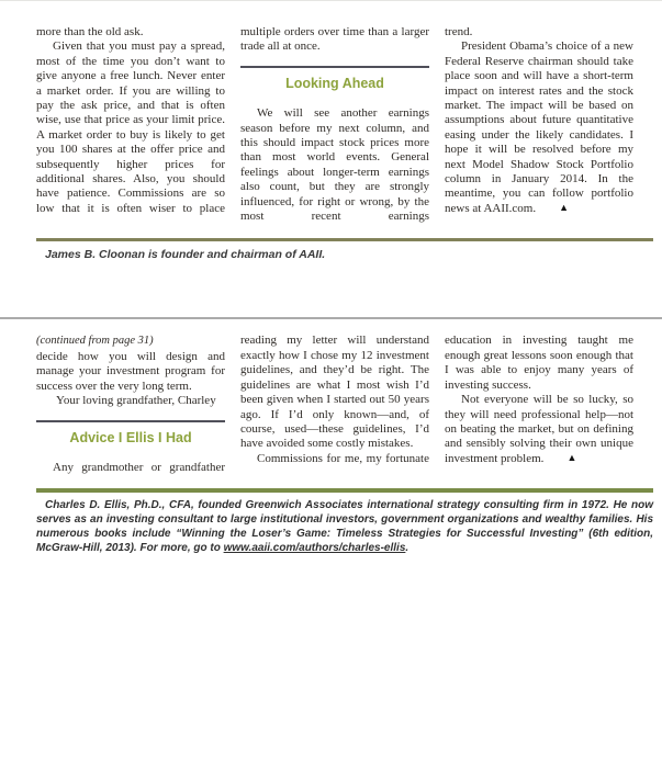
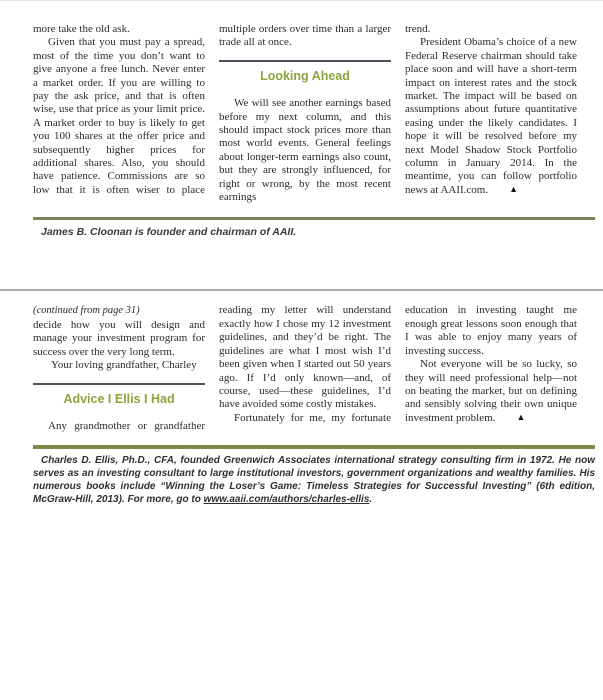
- more than the old ask.
+ more take the old ask.
  Given that you must pay a spread, most of the time you don’t want to give anyone a free lunch. Never enter a market order. If you are willing to pay the ask price, and that is often wise, use that price as your limit price. A market order to buy is likely to get you 100 shares at the offer price and subsequently higher prices for additional shares. Also, you should have patience. Commissions are so low that it is often wiser to place
  multiple orders over time than a larger trade all at once.
  Looking Ahead
- We will see another earnings season before my next column, and this should impact stock prices more than most world events. General feelings about longer-term earnings also count, but they are strongly influenced, for right or wrong, by the most recent earnings
+ We will see another earnings based before my next column, and this should impact stock prices more than most world events. General feelings about longer-term earnings also count, but they are strongly influenced, for right or wrong, by the most recent earnings
  trend.
  President Obama’s choice of a new Federal Reserve chairman should take place soon and will have a short-term impact on interest rates and the stock market. The impact will be based on assumptions about future quantitative easing under the likely candidates. I hope it will be resolved before my next Model Shadow Stock Portfolio column in January 2014. In the meantime, you can follow portfolio news at AAII.com. ▲
  James B. Cloonan is founder and chairman of AAII.
  (continued from page 31)
  decide how you will design and manage your investment program for success over the very long term.
  Your loving grandfather, Charley
  Advice I Ellis I Had
  Any grandmother or grandfather
  reading my letter will understand exactly how I chose my 12 investment guidelines, and they’d be right. The guidelines are what I most wish I’d been given when I started out 50 years ago. If I’d only known—and, of course, used—these guidelines, I’d have avoided some costly mistakes.
- Commissions for me, my fortunate
+ Fortunately for me, my fortunate
  education in investing taught me enough great lessons soon enough that I was able to enjoy many years of investing success.
  Not everyone will be so lucky, so they will need professional help—not on beating the market, but on defining and sensibly solving their own unique investment problem. ▲
  Charles D. Ellis, Ph.D., CFA, founded Greenwich Associates international strategy consulting firm in 1972. He now serves as an investing consultant to large institutional investors, government organizations and wealthy families. His numerous books include “Winning the Loser’s Game: Timeless Strategies for Successful Investing” (6th edition, McGraw-Hill, 2013). For more, go to www.aaii.com/authors/charles-ellis.
